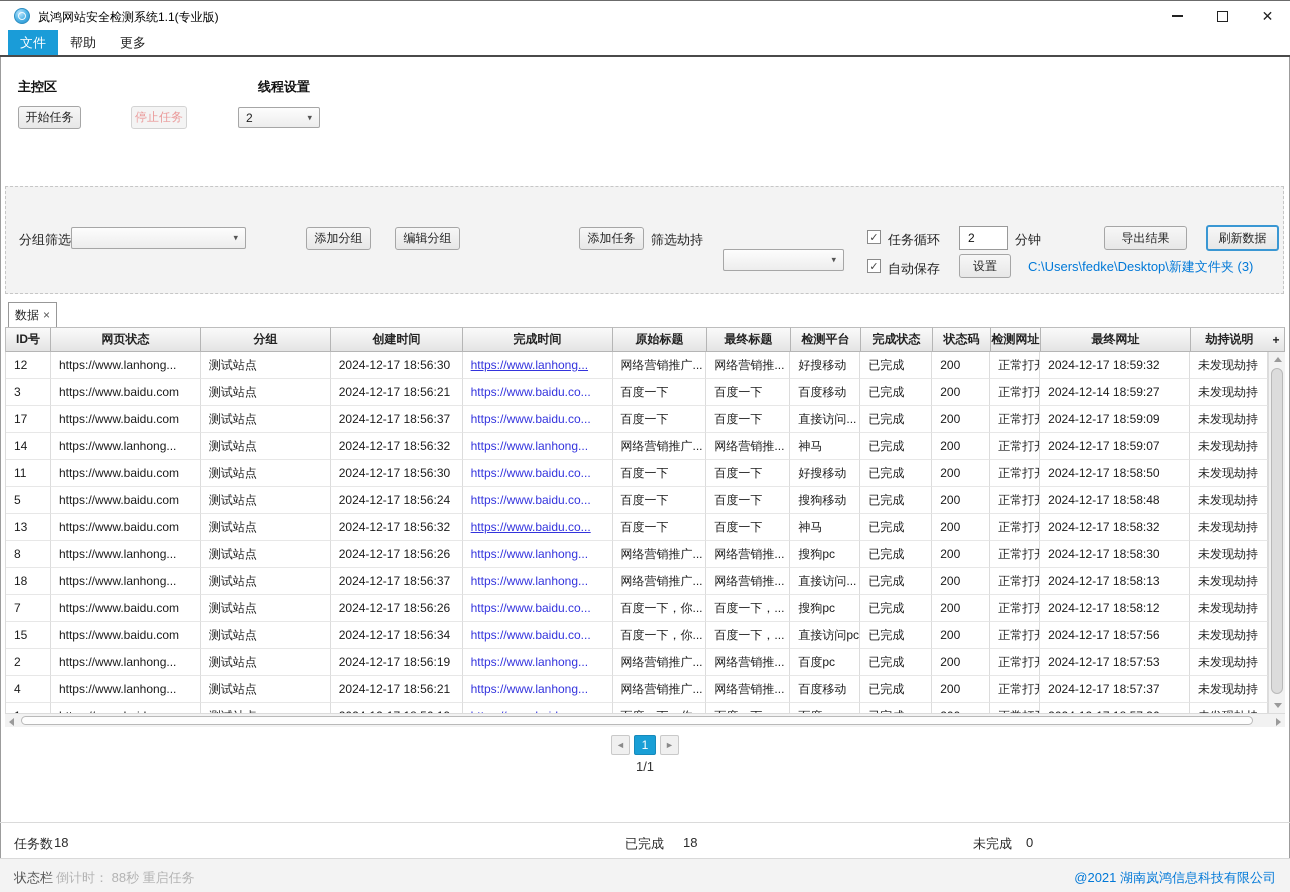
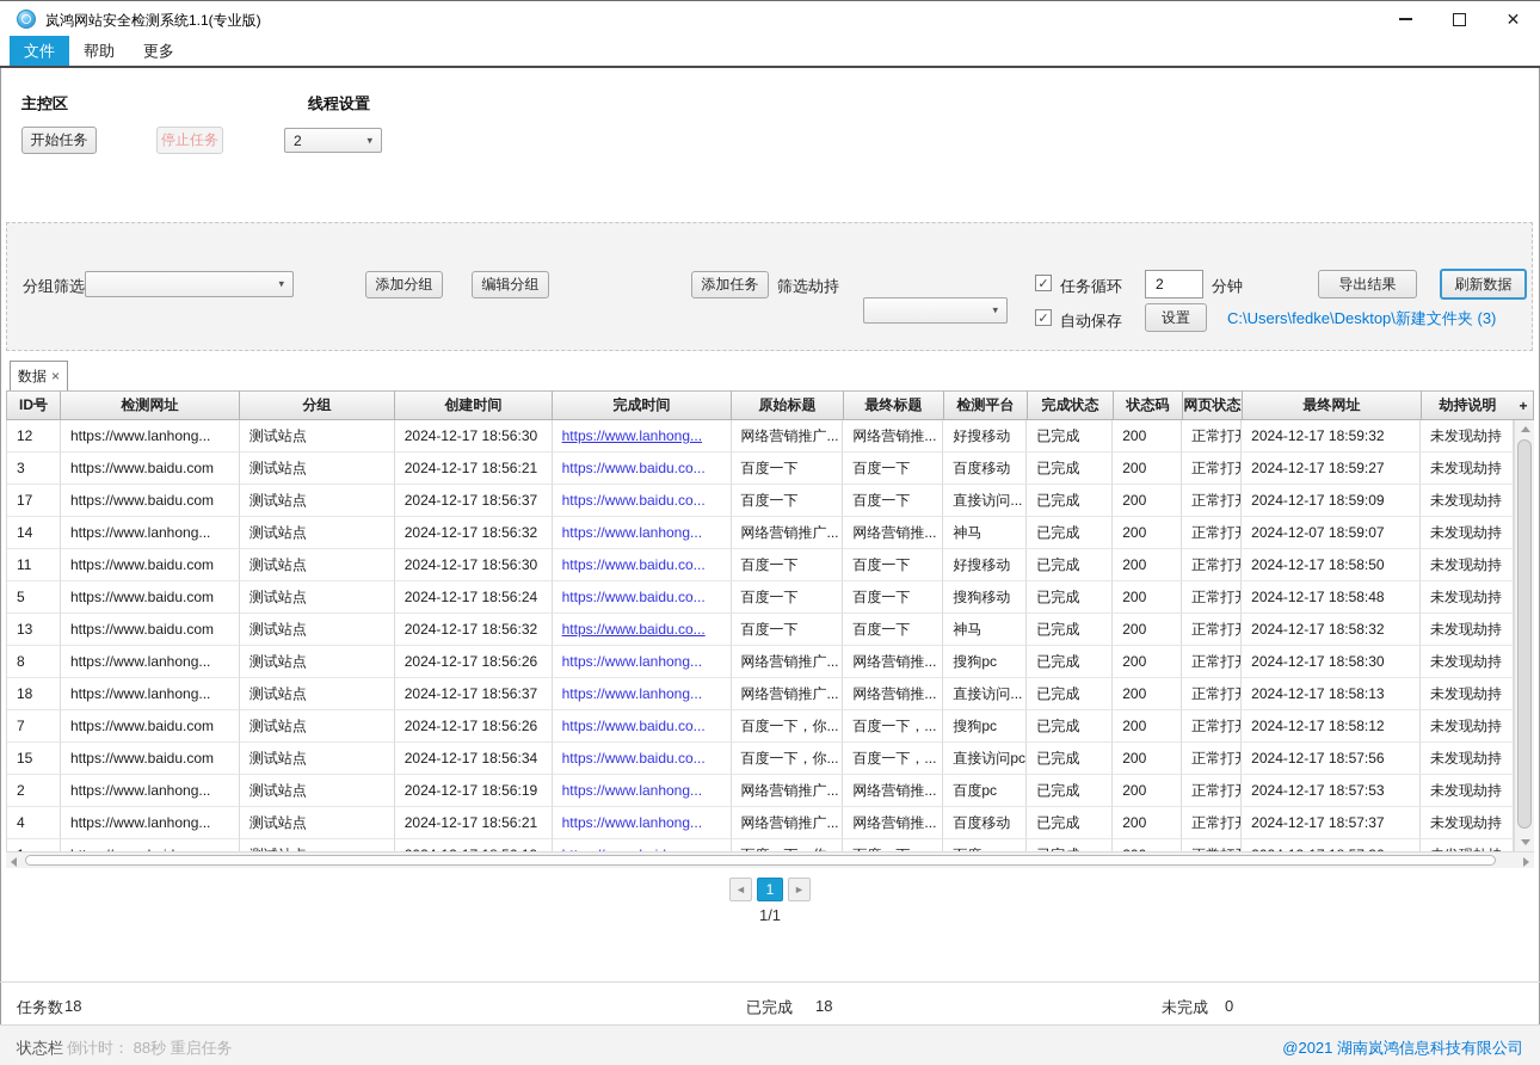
  岚鸿网站安全检测系统1.1(专业版)
  ✕
  文件
  帮助
  更多
  主控区
  线程设置
  开始任务
  停止任务
  2
  ▾
  分组筛选
  ▾
  添加分组
  编辑分组
  添加任务
  筛选劫持
  ▾
  ✓
  任务循环
  2
  分钟
  导出结果
  刷新数据
  ✓
  自动保存
  设置
  C:\Users\fedke\Desktop\新建文件夹 (3)
  数据
  ×
  ID号
- 网页状态
+ 检测网址
  分组
  创建时间
  完成时间
  原始标题
  最终标题
  检测平台
  完成状态
  状态码
- 检测网址
+ 网页状态
  最终网址
  劫持说明
  +
  12
  https://www.lanhong...
  测试站点
  2024-12-17 18:56:30
  https://www.lanhong...
  网络营销推广...
  网络营销推...
  好搜移动
  已完成
  200
  正常打
  2024-12-17 18:59:32
  未发现劫持
  3
  https://www.baidu.com
  测试站点
  2024-12-17 18:56:21
  https://www.baidu.co...
  百度一下
  百度一下
  百度移动
  已完成
  200
  正常打
- 2024-12-14 18:59:27
+ 2024-12-17 18:59:27
  未发现劫持
  17
  https://www.baidu.com
  测试站点
  2024-12-17 18:56:37
  https://www.baidu.co...
  百度一下
  百度一下
  直接访问...
  已完成
  200
  正常打
  2024-12-17 18:59:09
  未发现劫持
  14
  https://www.lanhong...
  测试站点
  2024-12-17 18:56:32
  https://www.lanhong...
  网络营销推广...
  网络营销推...
  神马
  已完成
  200
  正常打
- 2024-12-17 18:59:07
+ 2024-12-07 18:59:07
  未发现劫持
  11
  https://www.baidu.com
  测试站点
  2024-12-17 18:56:30
  https://www.baidu.co...
  百度一下
  百度一下
  好搜移动
  已完成
  200
  正常打
  2024-12-17 18:58:50
  未发现劫持
  5
  https://www.baidu.com
  测试站点
  2024-12-17 18:56:24
  https://www.baidu.co...
  百度一下
  百度一下
  搜狗移动
  已完成
  200
  正常打
  2024-12-17 18:58:48
  未发现劫持
  13
  https://www.baidu.com
  测试站点
  2024-12-17 18:56:32
  https://www.baidu.co...
  百度一下
  百度一下
  神马
  已完成
  200
  正常打
  2024-12-17 18:58:32
  未发现劫持
  8
  https://www.lanhong...
  测试站点
  2024-12-17 18:56:26
  https://www.lanhong...
  网络营销推广...
  网络营销推...
  搜狗pc
  已完成
  200
  正常打
  2024-12-17 18:58:30
  未发现劫持
  18
  https://www.lanhong...
  测试站点
  2024-12-17 18:56:37
  https://www.lanhong...
  网络营销推广...
  网络营销推...
  直接访问...
  已完成
  200
  正常打
  2024-12-17 18:58:13
  未发现劫持
  7
  https://www.baidu.com
  测试站点
  2024-12-17 18:56:26
  https://www.baidu.co...
  百度一下，你...
  百度一下，...
  搜狗pc
  已完成
  200
  正常打
  2024-12-17 18:58:12
  未发现劫持
  15
  https://www.baidu.com
  测试站点
  2024-12-17 18:56:34
  https://www.baidu.co...
  百度一下，你...
  百度一下，...
  直接访问pc
  已完成
  200
  正常打
  2024-12-17 18:57:56
  未发现劫持
  2
  https://www.lanhong...
  测试站点
  2024-12-17 18:56:19
  https://www.lanhong...
  网络营销推广...
  网络营销推...
  百度pc
  已完成
  200
  正常打
  2024-12-17 18:57:53
  未发现劫持
  4
  https://www.lanhong...
  测试站点
  2024-12-17 18:56:21
  https://www.lanhong...
  网络营销推广...
  网络营销推...
  百度移动
  已完成
  200
  正常打
  2024-12-17 18:57:37
  未发现劫持
  ◄
  1
  ►
  1/1
  任务数
  18
  已完成
  18
  未完成
  0
  状态栏
  倒计时： 88秒 重启任务
  @2021 湖南岚鸿信息科技有限公司
